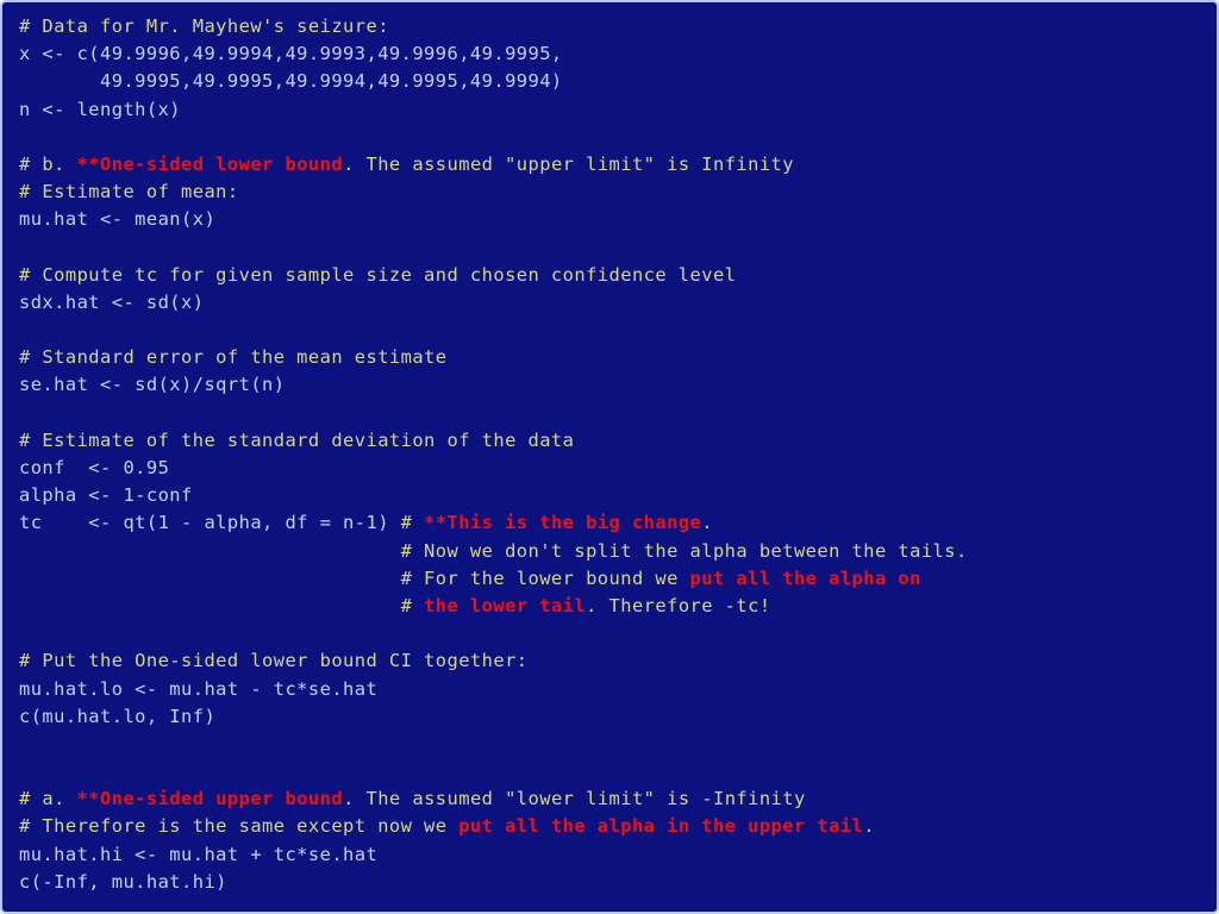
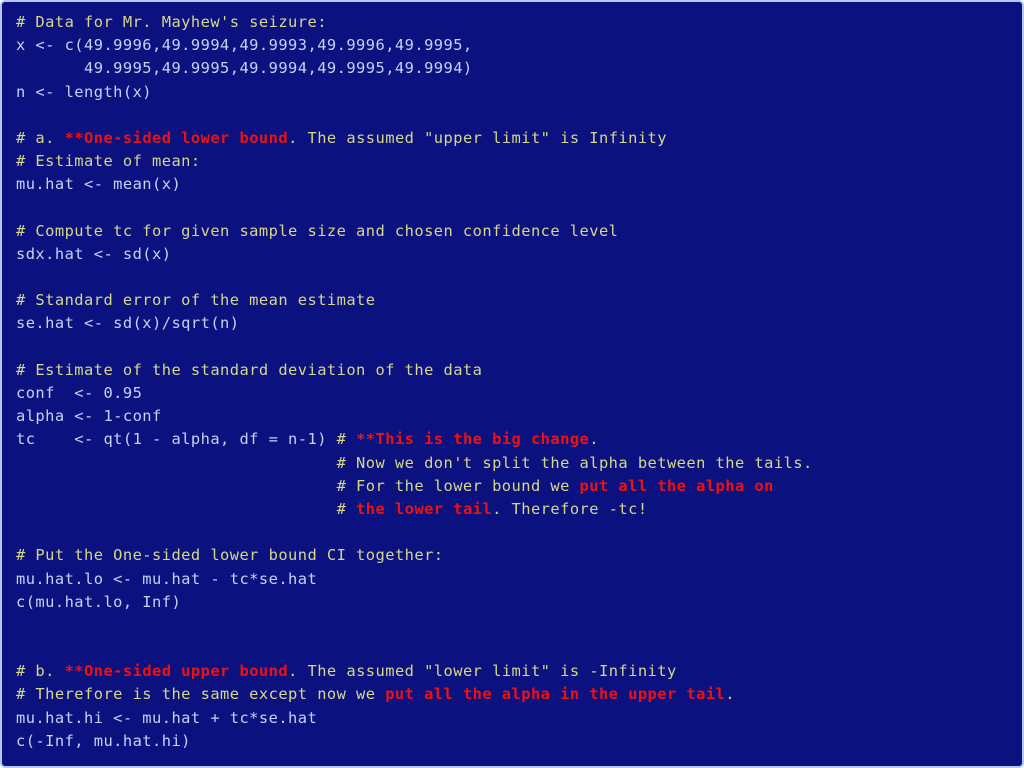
  # Data for Mr. Mayhew's seizure:
  x <- c(49.9996,49.9994,49.9993,49.9996,49.9995,
  49.9995,49.9995,49.9994,49.9995,49.9994)
  n <- length(x)
- # b. **One-sided lower bound. The assumed "upper limit" is Infinity
+ # a. **One-sided lower bound. The assumed "upper limit" is Infinity
  # Estimate of mean:
  mu.hat <- mean(x)
  # Compute tc for given sample size and chosen confidence level
  sdx.hat <- sd(x)
  # Standard error of the mean estimate
  se.hat <- sd(x)/sqrt(n)
  # Estimate of the standard deviation of the data
  conf <- 0.95
  alpha <- 1-conf
  tc <- qt(1 - alpha, df = n-1) # **This is the big change.
  # Now we don't split the alpha between the tails.
  # For the lower bound we put all the alpha on
  # the lower tail. Therefore -tc!
  # Put the One-sided lower bound CI together:
  mu.hat.lo <- mu.hat - tc*se.hat
  c(mu.hat.lo, Inf)
- # a. **One-sided upper bound. The assumed "lower limit" is -Infinity
+ # b. **One-sided upper bound. The assumed "lower limit" is -Infinity
  # Therefore is the same except now we put all the alpha in the upper tail.
  mu.hat.hi <- mu.hat + tc*se.hat
  c(-Inf, mu.hat.hi)
